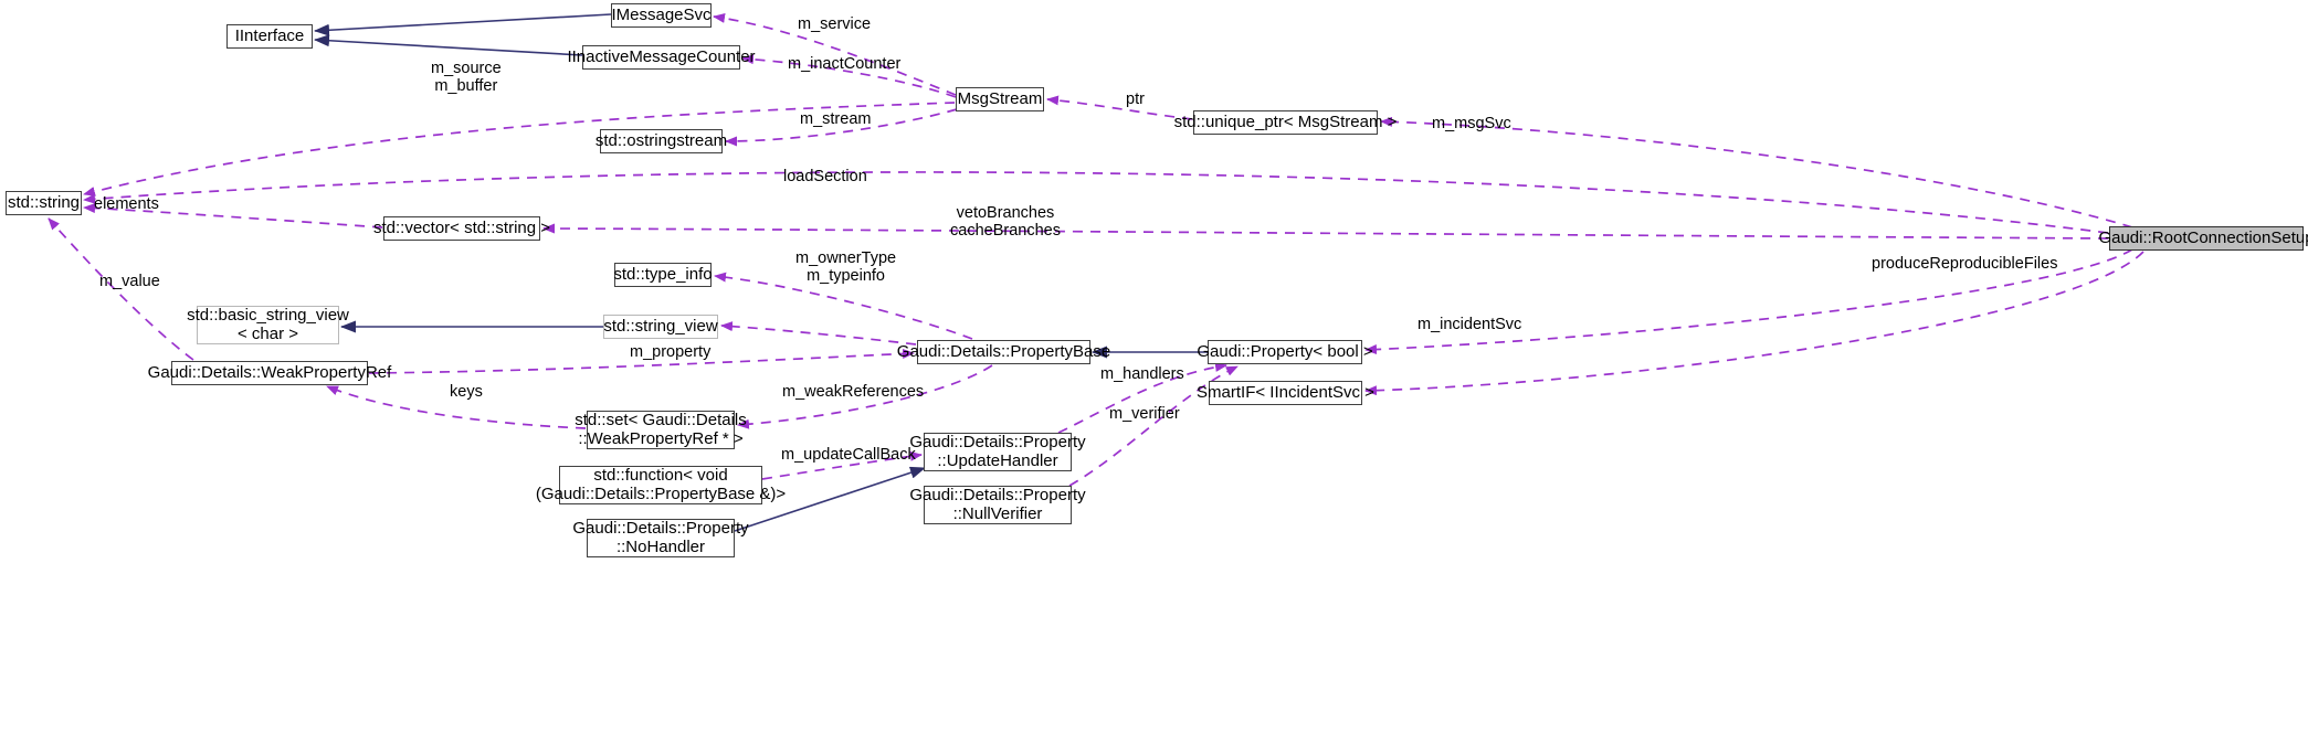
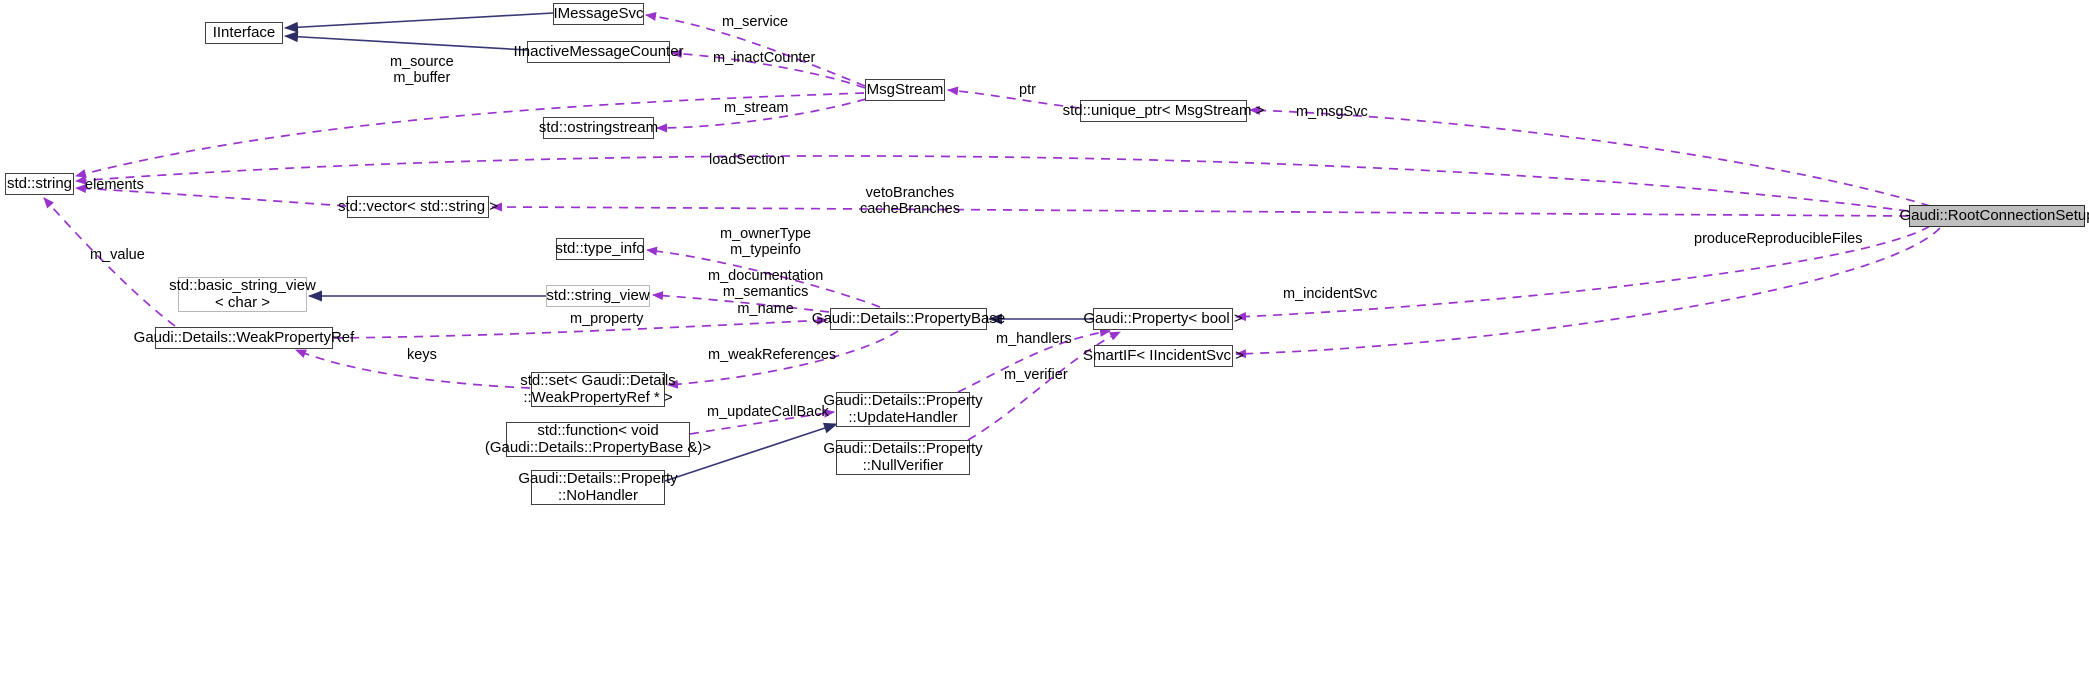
  IInterface
  IMessageSvc
  IInactiveMessageCounter
  MsgStream
  std::ostringstream
  std::unique_ptr< MsgStream >
  std::string
  std::vector< std::string >
  Gaudi::RootConnectionSetu
  std::type_info
  std::basic_string_view
  < char >
  std::string_view
  Gaudi::Details::PropertyBase
  Gaudi::Property< bool >
  Gaudi::Details::WeakPropertyRef
  SmartIF< IIncidentSvc >
  std::set< Gaudi::Details
  ::WeakPropertyRef * >
  Gaudi::Details::Property
  ::UpdateHandler
  Gaudi::Details::Property
  ::NullVerifier
  std::function< void
  (Gaudi::Details::PropertyBase &)>
  Gaudi::Details::Property
  ::NoHandler
  m_service
  m_inactCounter
  m_source
  m_buffer
  ptr
  m_stream
  m_msgSvc
  loadSection
  elements
  vetoBranches
  cacheBranches
  produceReproducibleFiles
  m_ownerType
  m_typeinfo
  m_value
+ m_documentation
+ m_semantics
+ m_name
  m_incidentSvc
  m_property
  m_handlers
  m_weakReferences
  keys
  m_verifier
  m_updateCallBack
